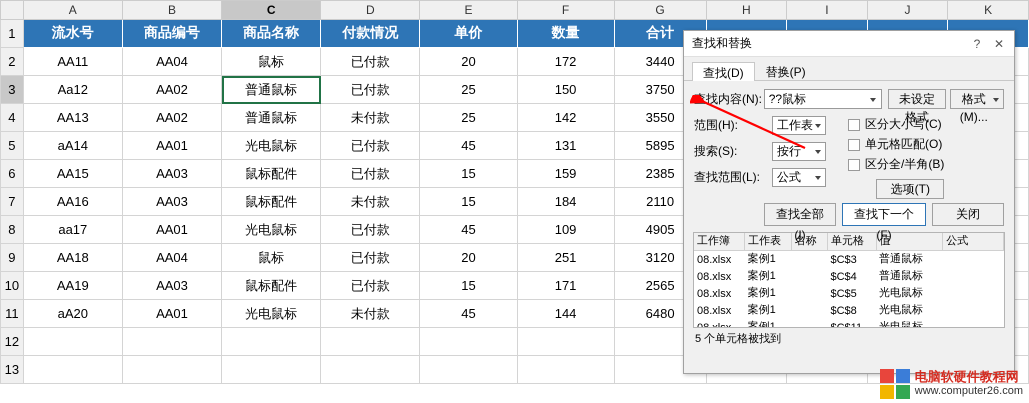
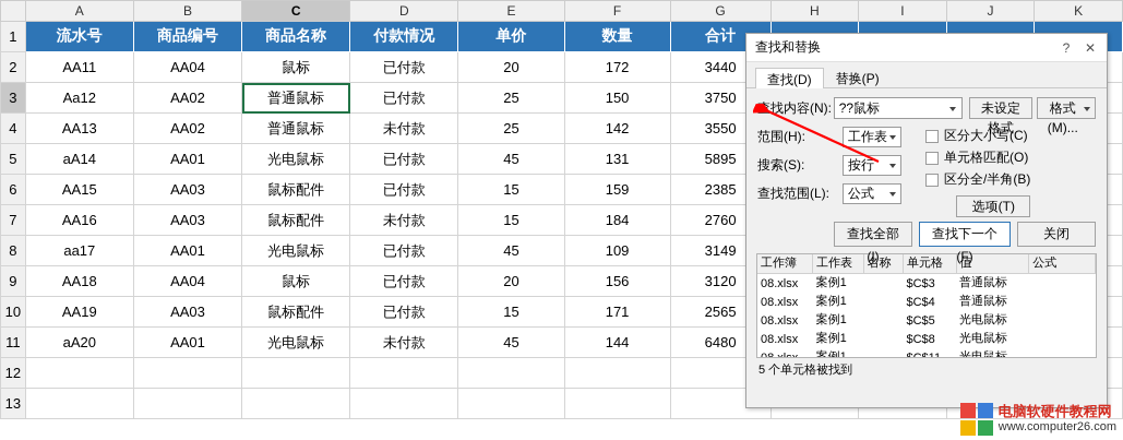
  	A	B	C	D	E	F	G	H	I	J	K
  1	流水号	商品编号	商品名称	付款情况	单价	数量	合计
  2	AA11	AA04	鼠标	已付款	20	172	3440
  3	Aa12	AA02	普通鼠标	已付款	25	150	3750
  4	AA13	AA02	普通鼠标	未付款	25	142	3550
  5	aA14	AA01	光电鼠标	已付款	45	131	5895
  6	AA15	AA03	鼠标配件	已付款	15	159	2385
- 7	AA16	AA03	鼠标配件	未付款	15	184	2110
+ 7	AA16	AA03	鼠标配件	未付款	15	184	2760
- 8	aa17	AA01	光电鼠标	已付款	45	109	4905
+ 8	aa17	AA01	光电鼠标	已付款	45	109	3149
- 9	AA18	AA04	鼠标	已付款	20	251	3120
+ 9	AA18	AA04	鼠标	已付款	20	156	3120
  10	AA19	AA03	鼠标配件	已付款	15	171	2565
  11	aA20	AA01	光电鼠标	未付款	45	144	6480
  12
  13
  查找和替换
  ?
  ✕
  查找(D)
  替换(P)
  查找内容(N):
  ??鼠标
  未设定格式
  格式(M)...
  范围(H):
  工作表
  搜索(S):
  按行
  查找范围(L):
  公式
  区分大小写(C)
  单元格匹配(O)
  区分全/半角(B)
  选项(T)
  查找下一个(
  关闭
  工作簿	工作表	名称	单元格	值	公式
  08.xlsx	案例1		$C$3	普通鼠标
  08.xlsx	案例1		$C$4	普通鼠标
  08.xlsx	案例1		$C$5	光电鼠标
  08.xlsx	案例1		$C$8	光电鼠标
  5 个单元格被找到
  电脑软硬件教程网
  www.computer26.com
